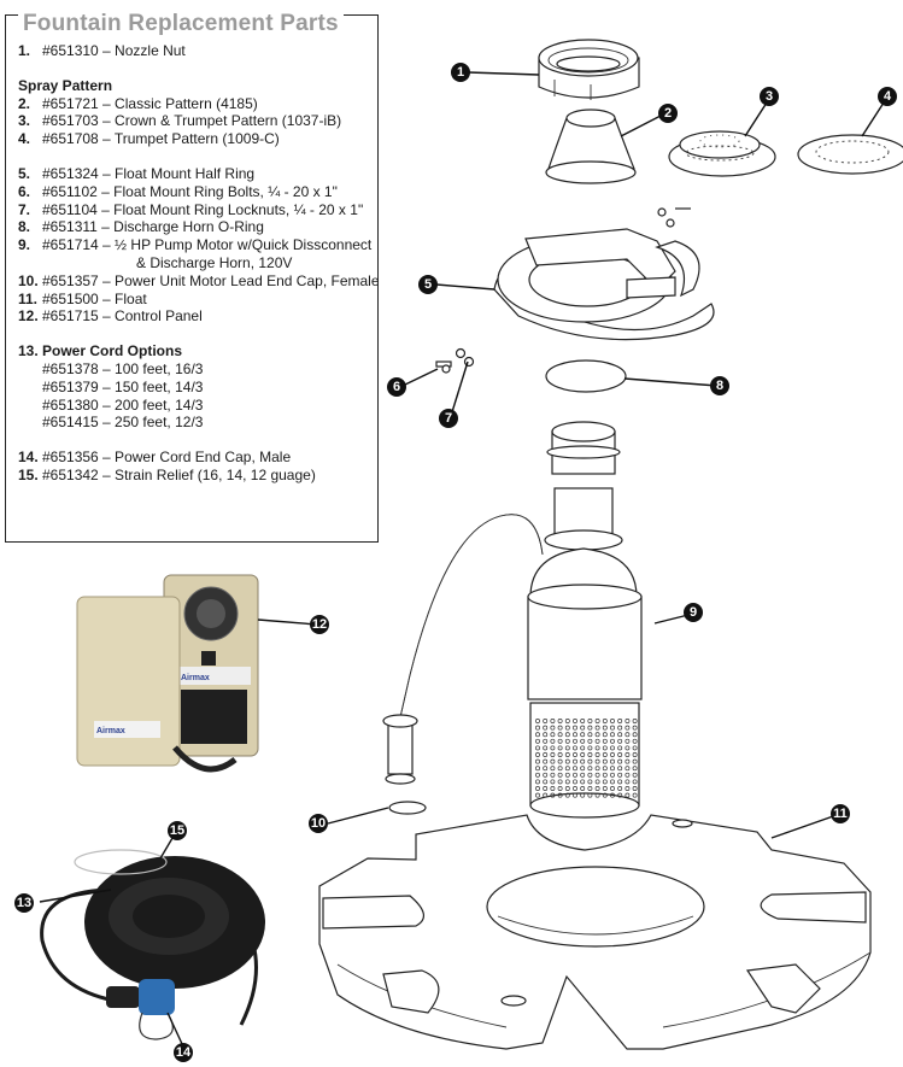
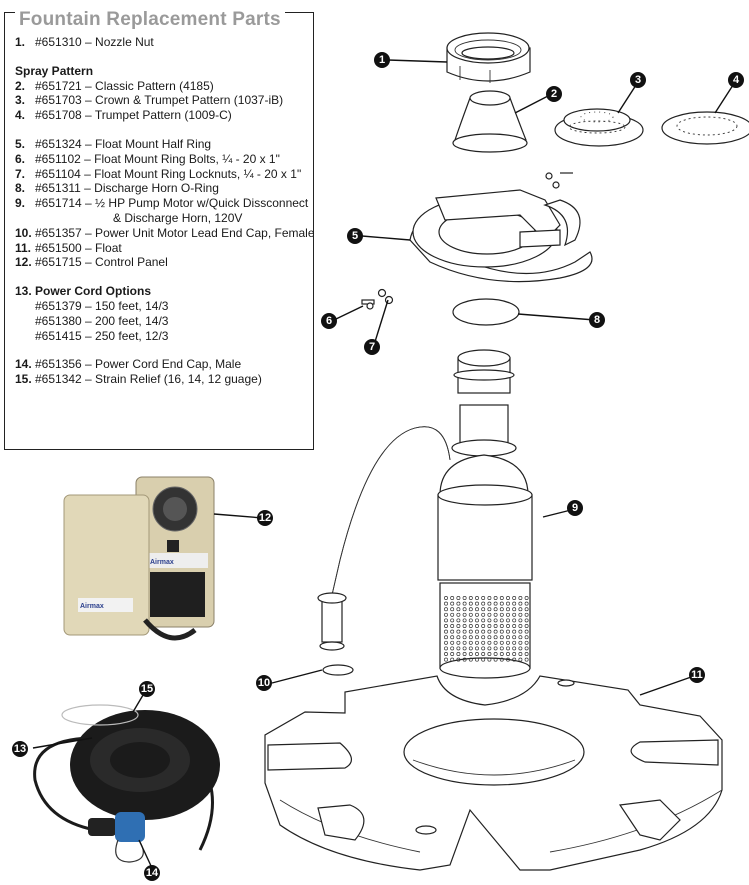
  Fountain Replacement Parts
  1. #651310 – Nozzle Nut
  Spray Pattern
  2. #651721 – Classic Pattern (4185)
  3. #651703 – Crown & Trumpet Pattern (1037-iB)
  4. #651708 – Trumpet Pattern (1009-C)
  5. #651324 – Float Mount Half Ring
  6. #651102 – Float Mount Ring Bolts, ¼ - 20 x 1"
  7. #651104 – Float Mount Ring Locknuts, ¼ - 20 x 1"
  8. #651311 – Discharge Horn O-Ring
  9. #651714 – ½ HP Pump Motor w/Quick Dissconnect
  & Discharge Horn, 120V
  10. #651357 – Power Unit Motor Lead End Cap, Female
  11. #651500 – Float
  12. #651715 – Control Panel
  13. Power Cord Options
- #651378 – 100 feet, 16/3
  #651379 – 150 feet, 14/3
  #651380 – 200 feet, 14/3
  #651415 – 250 feet, 12/3
  14. #651356 – Power Cord End Cap, Male
  15. #651342 – Strain Relief (16, 14, 12 guage)
  1
  2
  3
  4
  5
  6
  7
  8
  9
  10
  11
  12
  13
  14
  15
